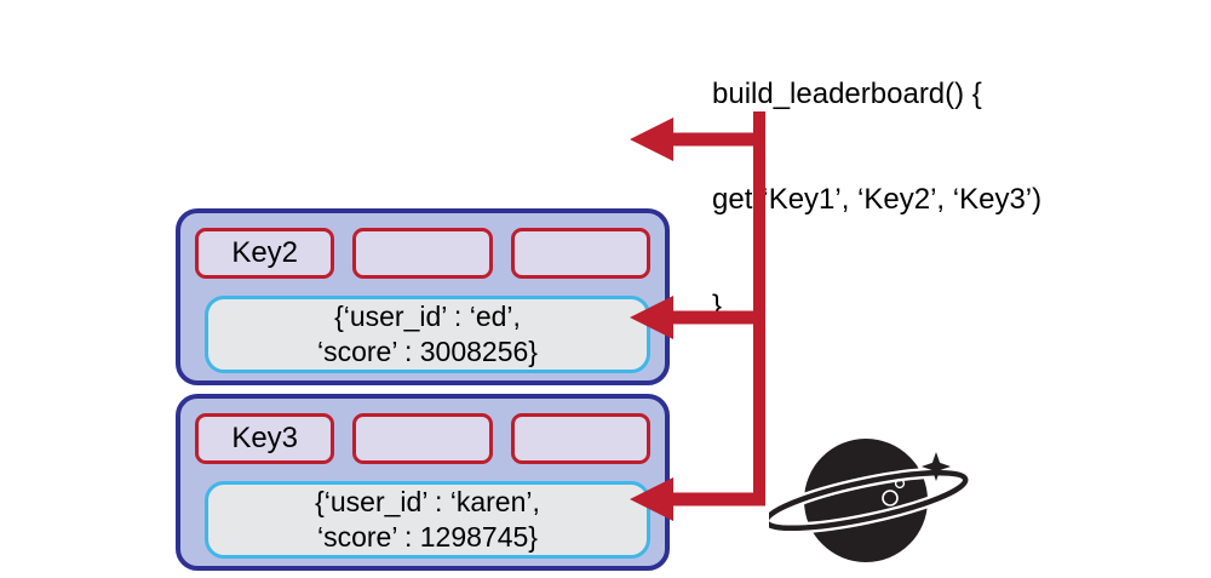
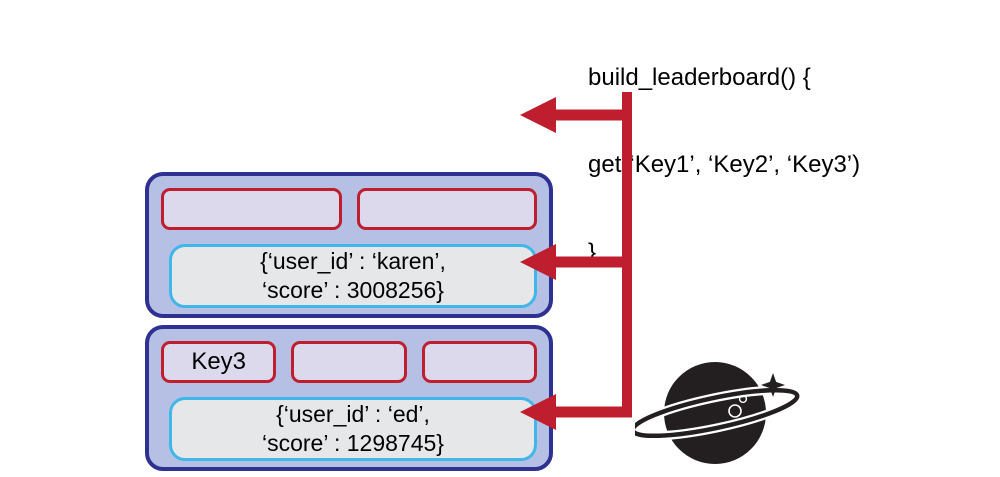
- Key2
- {‘user_id’ : ‘ed’,
+ {‘user_id’ : ‘karen’,
  ‘score’ : 3008256}
  Key3
- {‘user_id’ : ‘karen’,
+ {‘user_id’ : ‘ed’,
  ‘score’ : 1298745}
  build_leaderboard() {
  get‘Key1’, ‘Key2’, ‘Key3’)
  }
